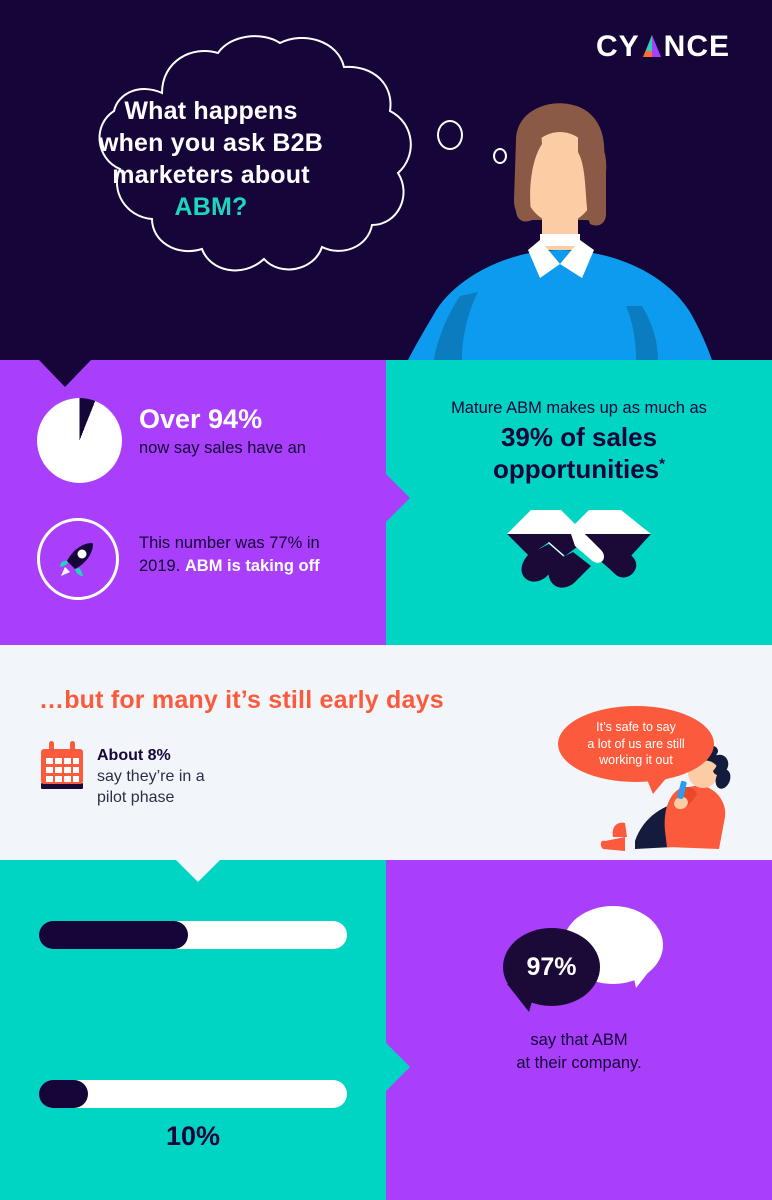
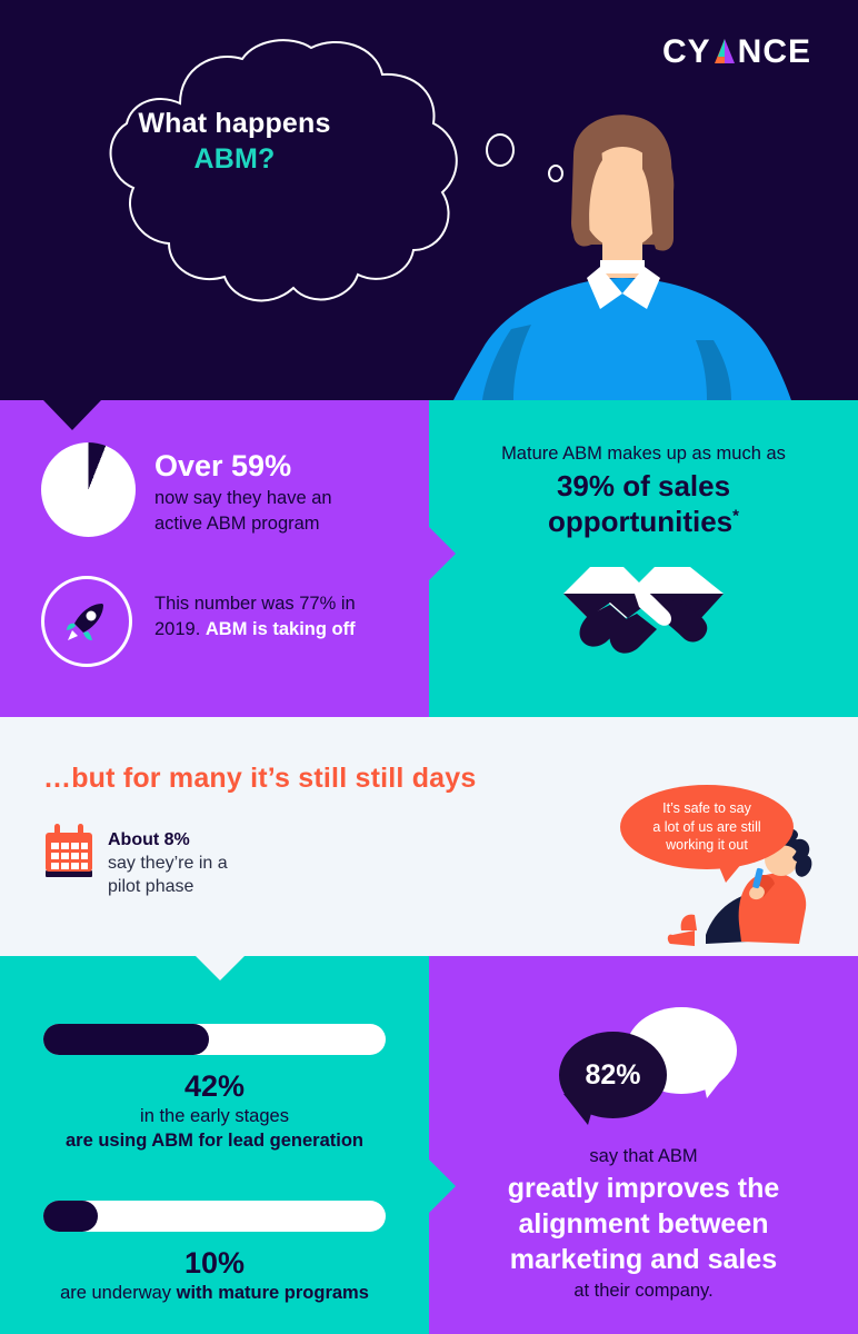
  CY
  NCE
  What happens
- when you ask B2B
- marketers about
  ABM?
- Over 94%
+ Over 59%
- now say sales have an
+ now say they have an
+ active ABM program
  This number was 77% in 2019. ABM is taking off
  Mature ABM makes up as much as
  39% of sales
  opportunities*
- …but for many it’s still early days
+ …but for many it’s still still days
  About 8%
  say they’re in a
  pilot phase
  It’s safe to say
  a lot of us are still
  working it out
+ 42%
+ in the early stages
+ are using ABM for lead generation
  10%
+ are underway with mature programs
- 97%
+ 82%
  say that ABM
+ greatly improves the
+ alignment between
+ marketing and sales
  at their company.
